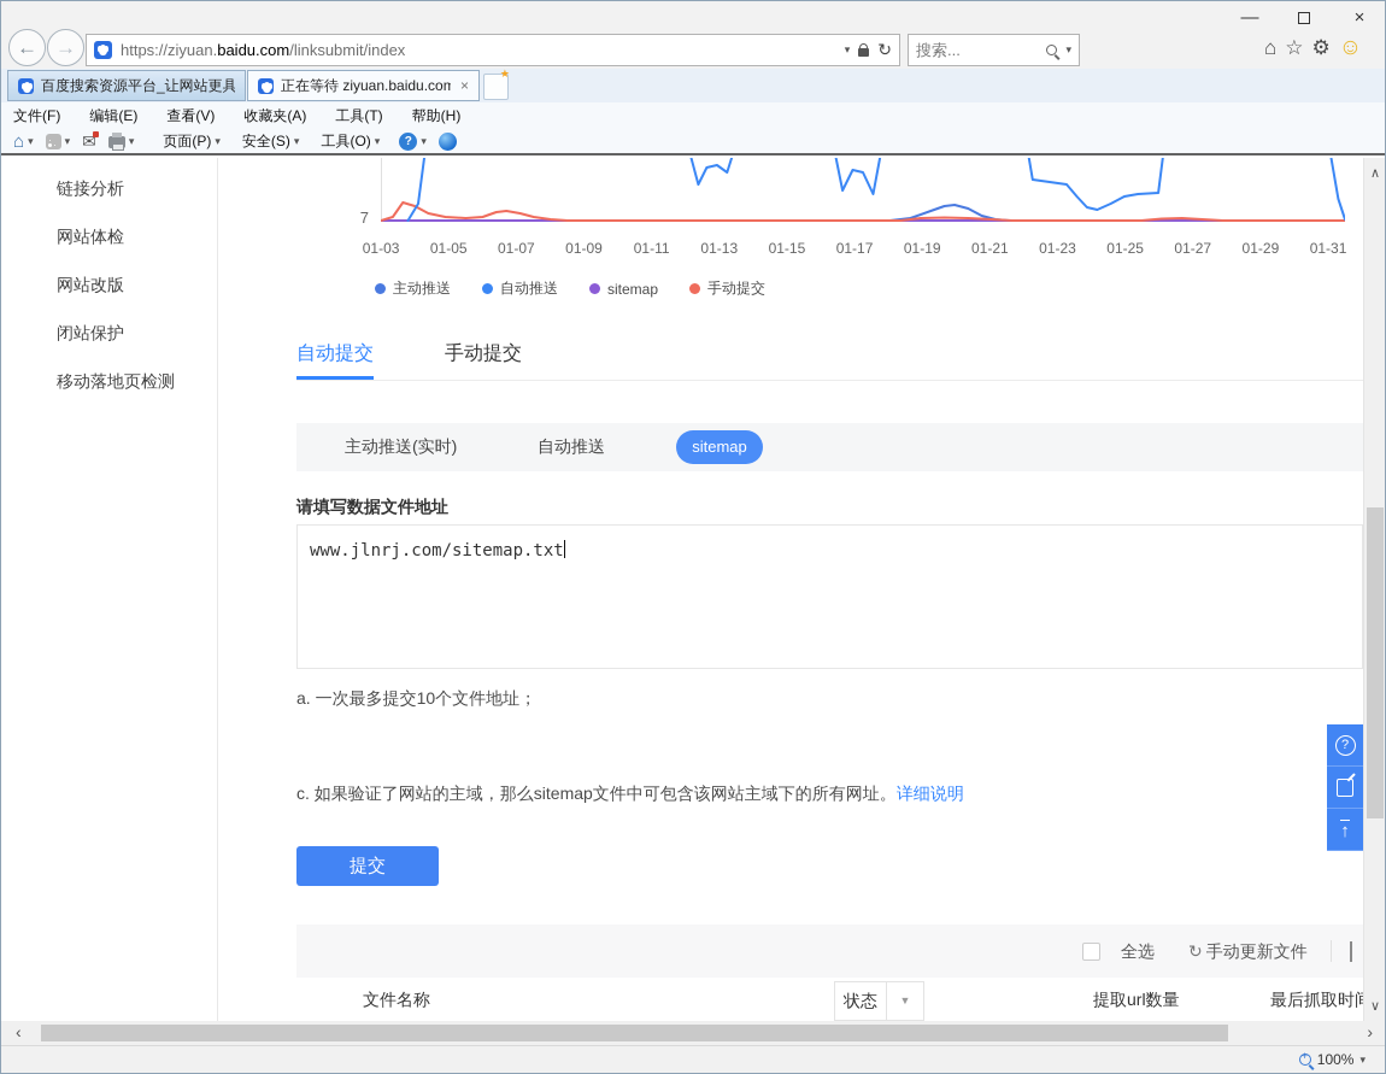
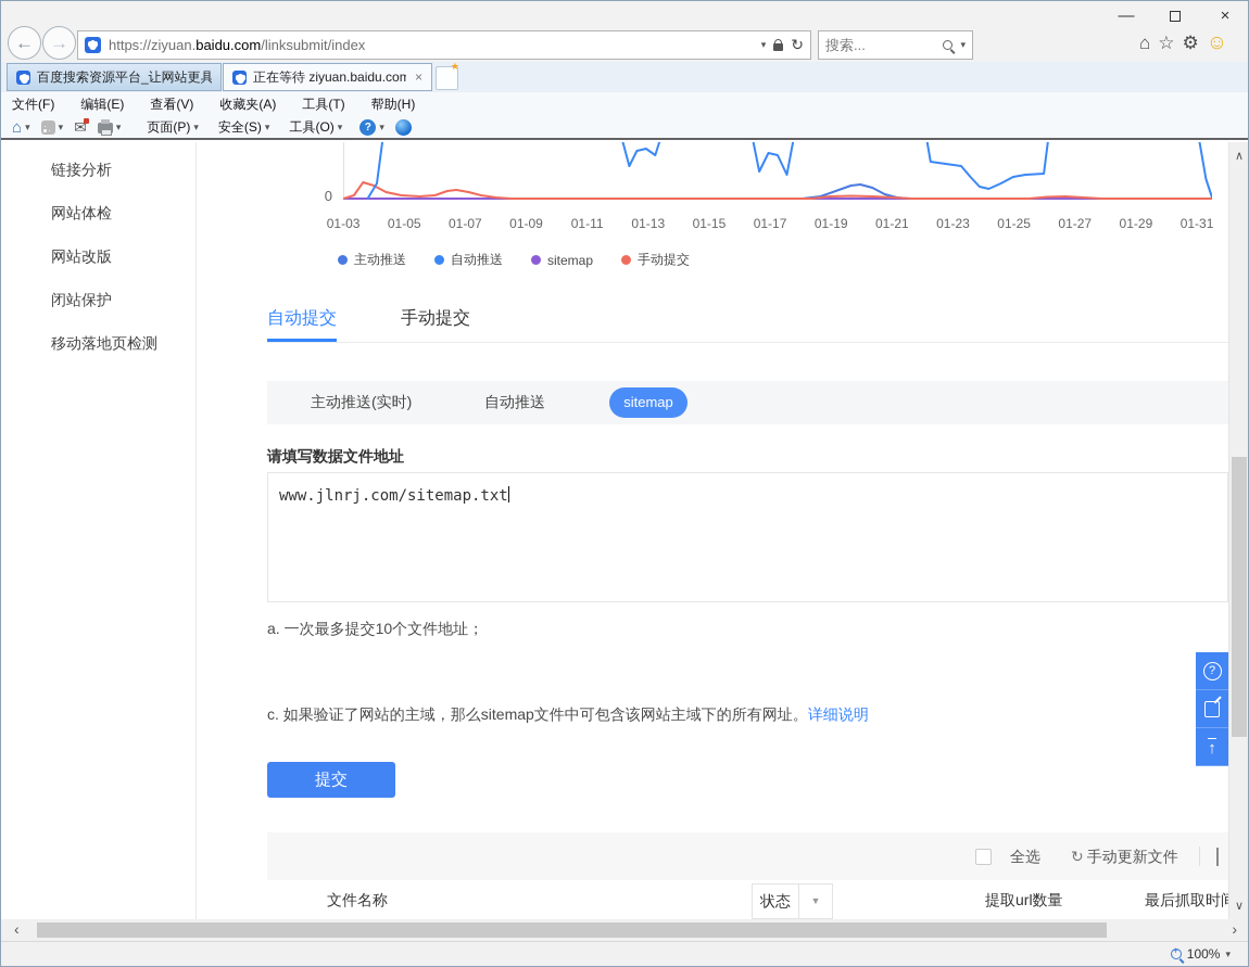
  —
  ×
  ←
  →
  https://ziyuan.baidu.com/linksubmit/index
  ▾
  ↻
  搜索...
  ▾
  ⌂
  ☆
  ⚙
  ☺
  百度搜索资源平台_让网站更具
  正在等待 ziyuan.baidu.com
  ×
  文件(F)
  编辑(E)
  查看(V)
  收藏夹(A)
  工具(T)
  帮助(H)
  ⌂
  ▾
  ▾
  ✉
  ▾
  页面(P)
  ▾
  安全(S)
  ▾
  工具(O)
  ▾
  ?
  ▾
  链接分析
  网站体检
  网站改版
  闭站保护
  移动落地页检测
- 7
+ 0
  01-03
  01-05
  01-07
  01-09
  01-11
  01-13
  01-15
  01-17
  01-19
  01-21
  01-23
  01-25
  01-27
  01-29
  01-31
  主动推送
  自动推送
  sitemap
  手动提交
  自动提交
  手动提交
  主动推送(实时)
  自动推送
  sitemap
  请填写数据文件地址
  www.jlnrj.com/sitemap.txt
  a. 一次最多提交10个文件地址；
  c. 如果验证了网站的主域，那么sitemap文件中可包含该网站主域下的所有网址。详细说明
  提交
  全选
  ↻ 手动更新文件
  文件名称
  状态
  ▼
  提取url数量
  最后抓取时
  ?
  ↑
  ∧
  ∨
  ‹
  ›
  100%
  ▾
